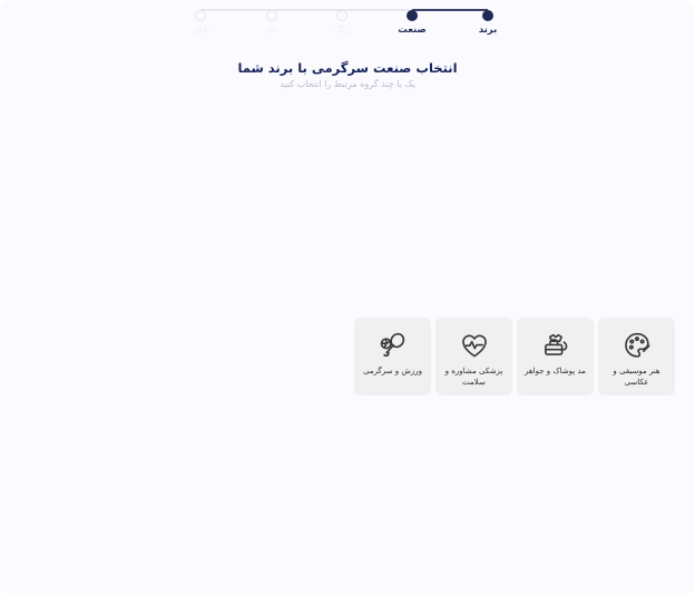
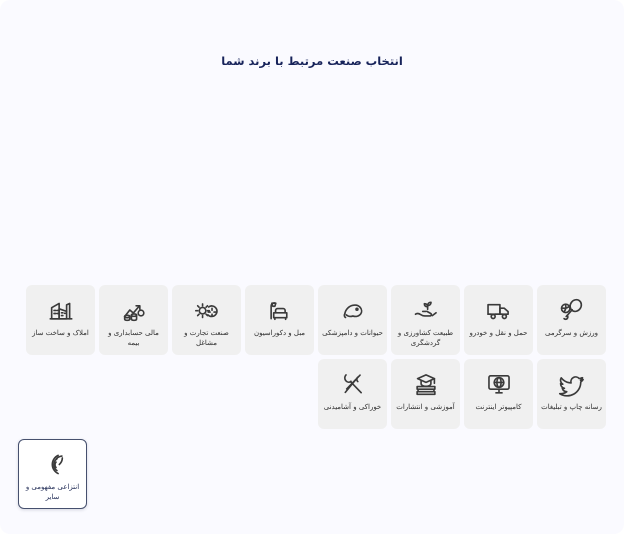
- صنعت
- برند
- انتخاب صنعت سرگرمی با برند شما
+ انتخاب صنعت مرتبط با برند شما
- یک یا چند گروه مرتبط را انتخاب کنید
- هنر موسیقی و عکاسی
- مد پوشاک و جواهر
- پزشکی مشاوره و سلامت
  ورزش و سرگرمی
+ حمل و نقل و خودرو
+ طبیعت کشاورزی و گردشگری
+ حیوانات و دامپزشکی
+ مبل و دکوراسیون
+ صنعت تجارت و مشاغل
+ مالی حسابداری و بیمه
+ املاک و ساخت ساز
+ رسانه چاپ و تبلیغات
+ کامپیوتر اینترنت
+ آموزشی و انتشارات
+ خوراکی و آشامیدنی
+ انتزاعی مفهومی و سایر
